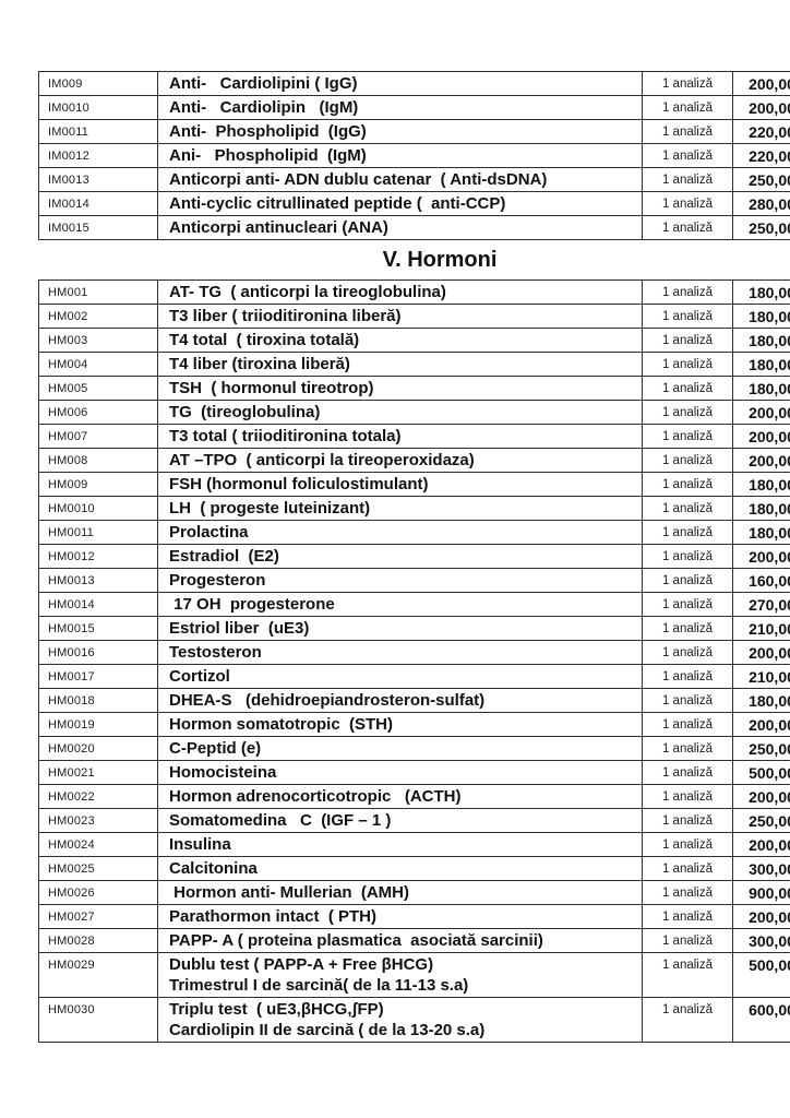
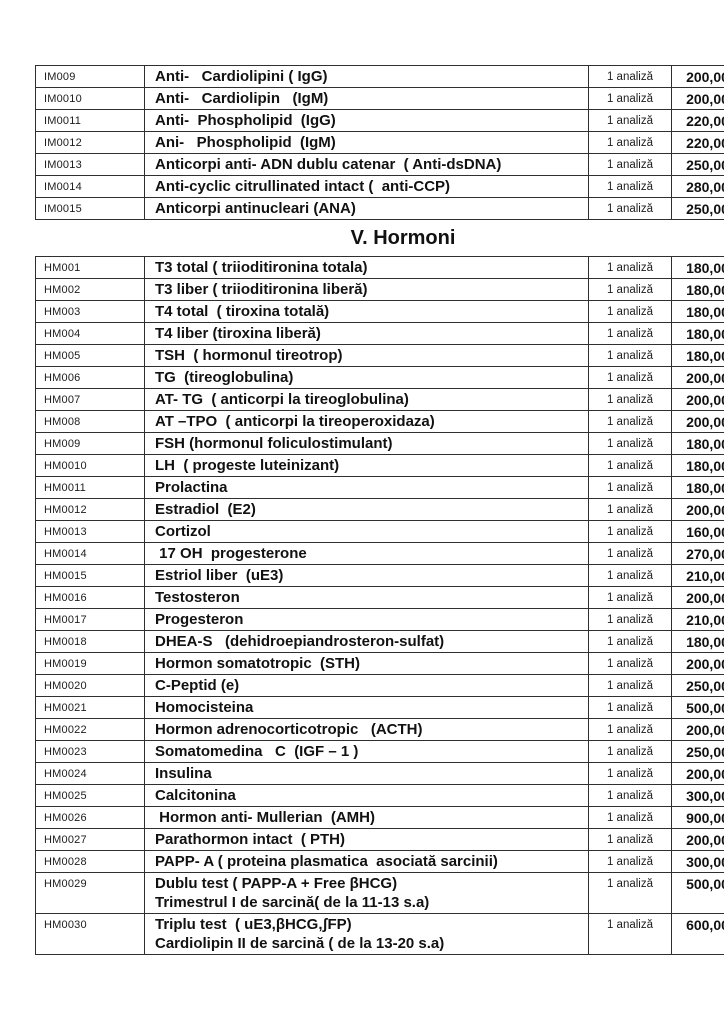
  IM009	Anti- Cardiolipini ( IgG)	1 analiză	200,0
  IM0010	Anti- Cardiolipin (IgM)	1 analiză	200,0
  IM0011	Anti- Phospholipid (IgG)	1 analiză	220,0
  IM0012	Ani- Phospholipid (IgM)	1 analiză	220,0
  IM0013	Anticorpi anti- ADN dublu catenar ( Anti-dsDNA)	1 analiză	250,0
- IM0014	Anti-cyclic citrullinated peptide ( anti-CCP)	1 analiză	280,0
+ IM0014	Anti-cyclic citrullinated intact ( anti-CCP)	1 analiză	280,0
  IM0015	Anticorpi antinucleari (ANA)	1 analiză	250,0
  V. Hormoni
- HM001	AT- TG ( anticorpi la tireoglobulina)	1 analiză	180,0
+ HM001	T3 total ( triioditironina totala)	1 analiză	180,0
  HM002	T3 liber ( triioditironina liberă)	1 analiză	180,0
  HM003	T4 total ( tiroxina totală)	1 analiză	180,0
  HM004	T4 liber (tiroxina liberă)	1 analiză	180,0
  HM005	TSH ( hormonul tireotrop)	1 analiză	180,0
  HM006	TG (tireoglobulina)	1 analiză	200,0
- HM007	T3 total ( triioditironina totala)	1 analiză	200,0
+ HM007	AT- TG ( anticorpi la tireoglobulina)	1 analiză	200,0
  HM008	AT –TPO ( anticorpi la tireoperoxidaza)	1 analiză	200,0
  HM009	FSH (hormonul foliculostimulant)	1 analiză	180,0
  HM0010	LH ( progeste luteinizant)	1 analiză	180,0
  HM0011	Prolactina	1 analiză	180,0
  HM0012	Estradiol (E2)	1 analiză	200,0
- HM0013	Progesteron	1 analiză	160,0
+ HM0013	Cortizol	1 analiză	160,0
  HM0014	17 OH progesterone	1 analiză	270,0
  HM0015	Estriol liber (uE3)	1 analiză	210,0
  HM0016	Testosteron	1 analiză	200,0
- HM0017	Cortizol	1 analiză	210,0
+ HM0017	Progesteron	1 analiză	210,0
  HM0018	DHEA-S (dehidroepiandrosteron-sulfat)	1 analiză	180,0
  HM0019	Hormon somatotropic (STH)	1 analiză	200,0
  HM0020	C-Peptid (e)	1 analiză	250,0
  HM0021	Homocisteina	1 analiză	500,0
  HM0022	Hormon adrenocorticotropic (ACTH)	1 analiză	200,0
  HM0023	Somatomedina C (IGF – 1 )	1 analiză	250,0
  HM0024	Insulina	1 analiză	200,0
  HM0025	Calcitonina	1 analiză	300,0
  HM0026	Hormon anti- Mullerian (AMH)	1 analiză	900,0
  HM0027	Parathormon intact ( PTH)	1 analiză	200,0
  HM0028	PAPP- A ( proteina plasmatica asociată sarcinii)	1 analiză	300,0
  HM0029	Dublu test ( PAPP-A + Free βHCG)Trimestrul I de sarcină( de la 11-13 s.a)	1 analiză	500,0
  HM0030	Triplu test ( uE3,βHCG,ʃFP)Cardiolipin II de sarcină ( de la 13-20 s.a)	1 analiză	600,0
